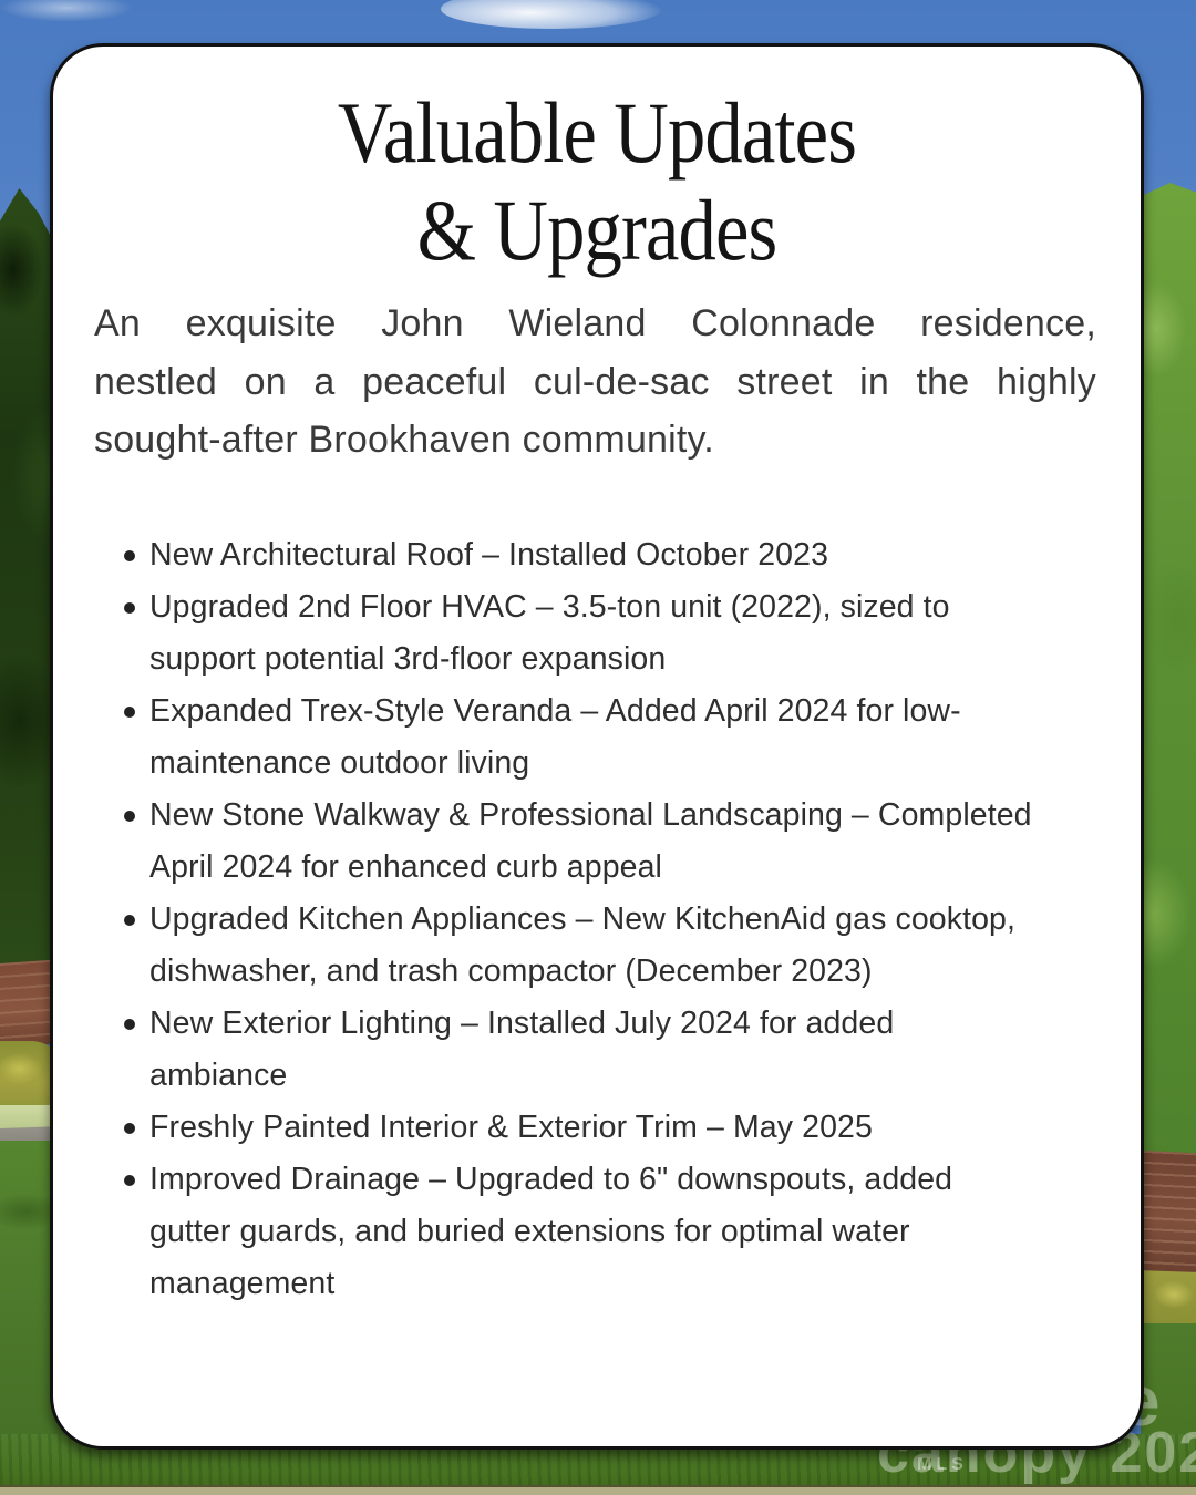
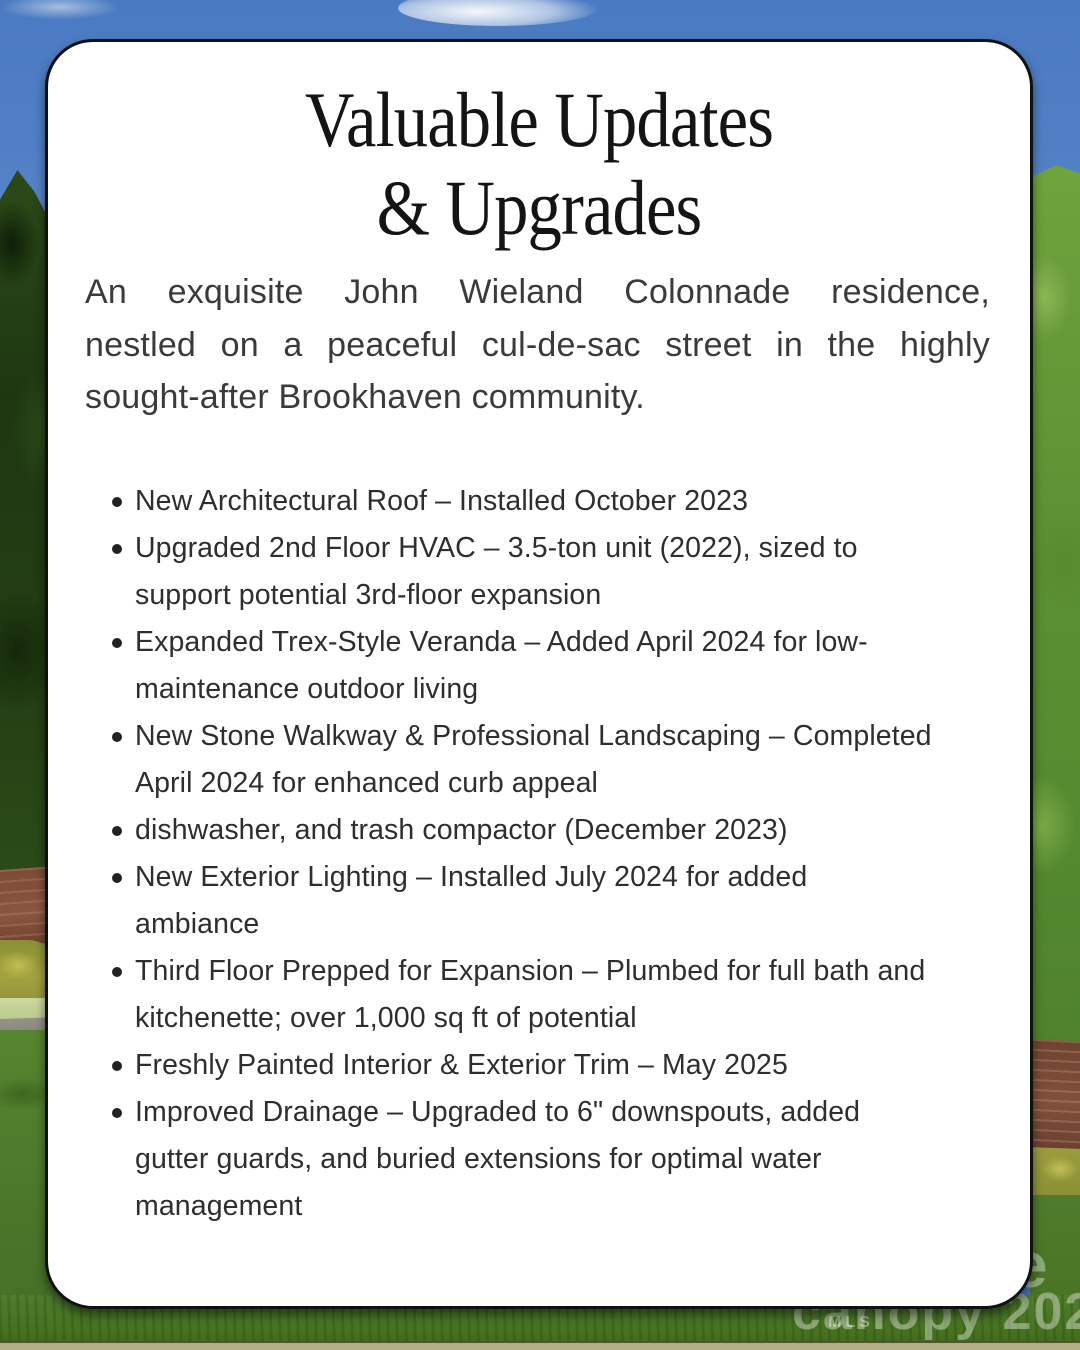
  canopy 20
  MLS
  Valuable Updates
  & Upgrades
  An exquisite John Wieland Colonnade residence,
  nestled on a peaceful cul-de-sac street in the highly
  sought-after Brookhaven community.
  New Architectural Roof – Installed October 2023
  Upgraded 2nd Floor HVAC – 3.5-ton unit (2022), sized to
  support potential 3rd-floor expansion
  Expanded Trex-Style Veranda – Added April 2024 for low-
  maintenance outdoor living
  New Stone Walkway & Professional Landscaping – Completed
  April 2024 for enhanced curb appeal
- Upgraded Kitchen Appliances – New KitchenAid gas cooktop,
  dishwasher, and trash compactor (December 2023)
  New Exterior Lighting – Installed July 2024 for added
  ambiance
+ Third Floor Prepped for Expansion – Plumbed for full bath and
+ kitchenette; over 1,000 sq ft of potential
  Freshly Painted Interior & Exterior Trim – May 2025
  Improved Drainage – Upgraded to 6" downspouts, added
  gutter guards, and buried extensions for optimal water
  management
